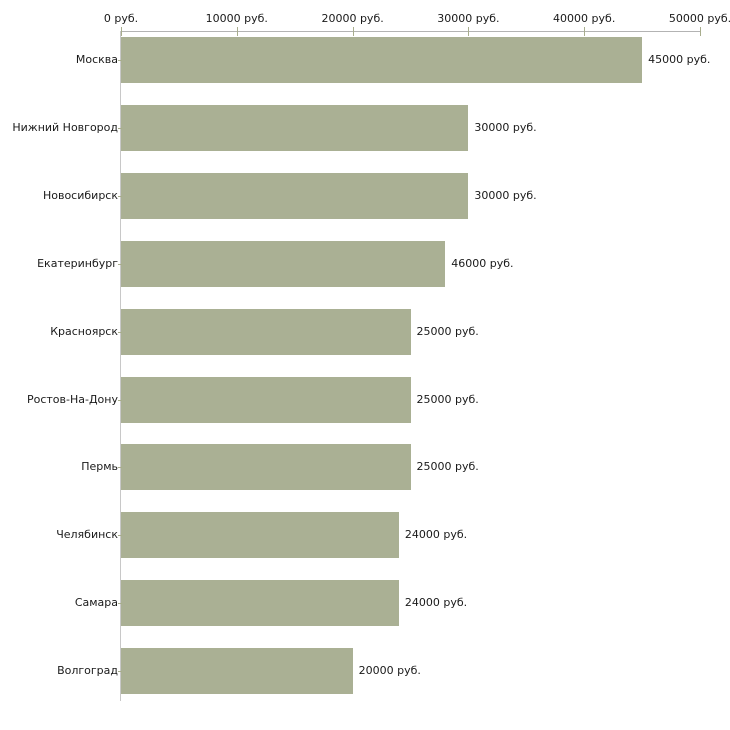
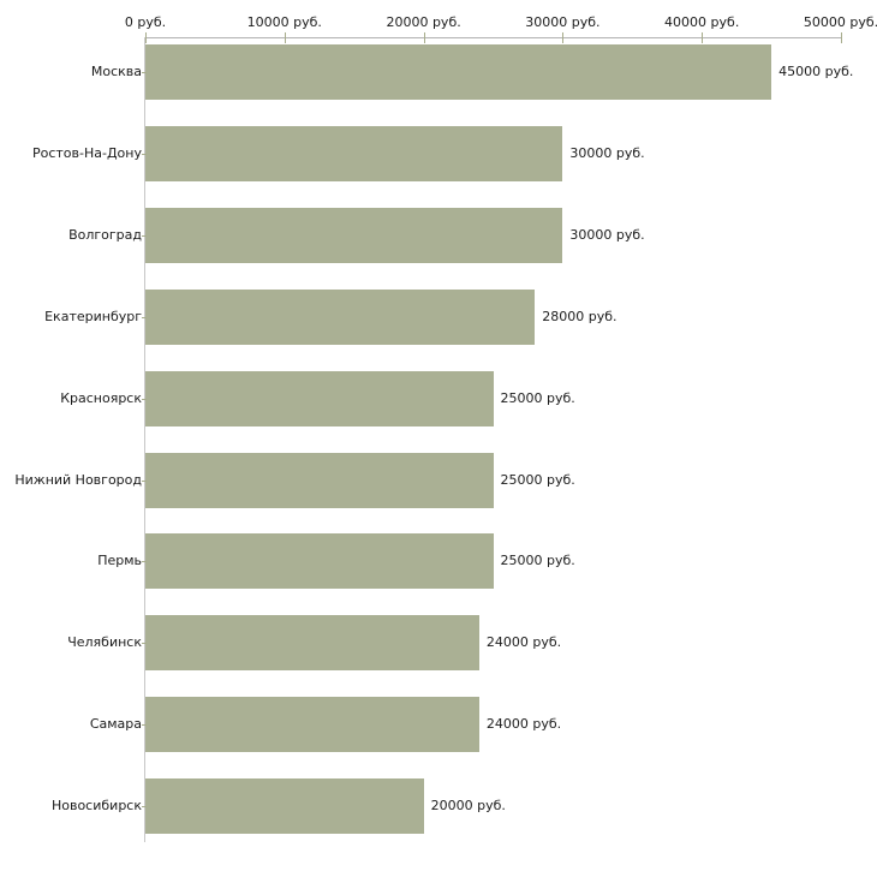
  0 руб.
  10000 руб.
  20000 руб.
  30000 руб.
  40000 руб.
  50000 руб.
  Москва
  45000 руб.
- Нижний Новгород
+ Ростов-На-Дону
  30000 руб.
- Новосибирск
+ Волгоград
  30000 руб.
  Екатеринбург
- 46000 руб.
+ 28000 руб.
  Красноярск
  25000 руб.
- Ростов-На-Дону
+ Нижний Новгород
  25000 руб.
  Пермь
  25000 руб.
  Челябинск
  24000 руб.
  Самара
  24000 руб.
- Волгоград
+ Новосибирск
  20000 руб.
